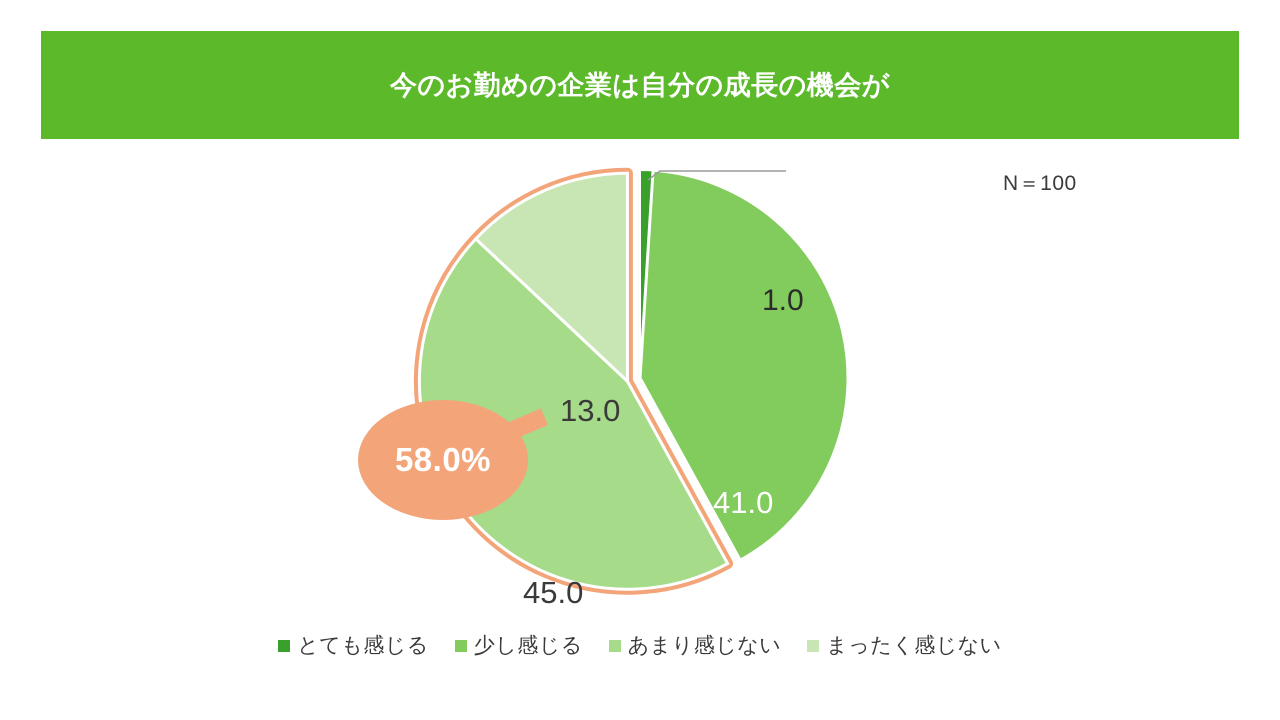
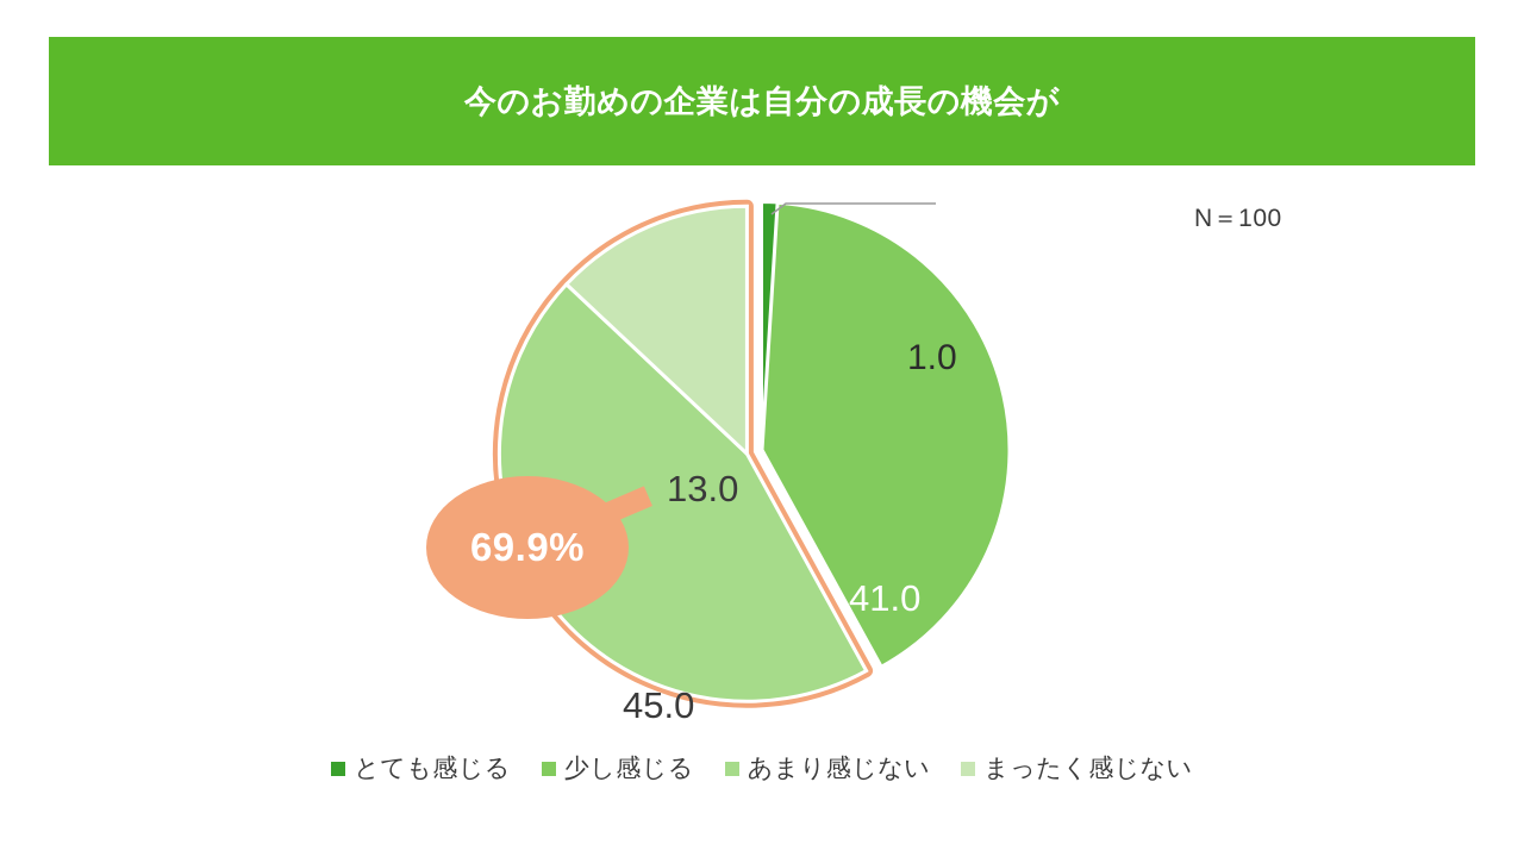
  今のお勤めの企業は自分の成長の機会が
  N＝100
  1.0
  41.0
  45.0
  13.0
- 58.0%
+ 69.9%
  とても感じる
  少し感じる
  あまり感じない
  まったく感じない
